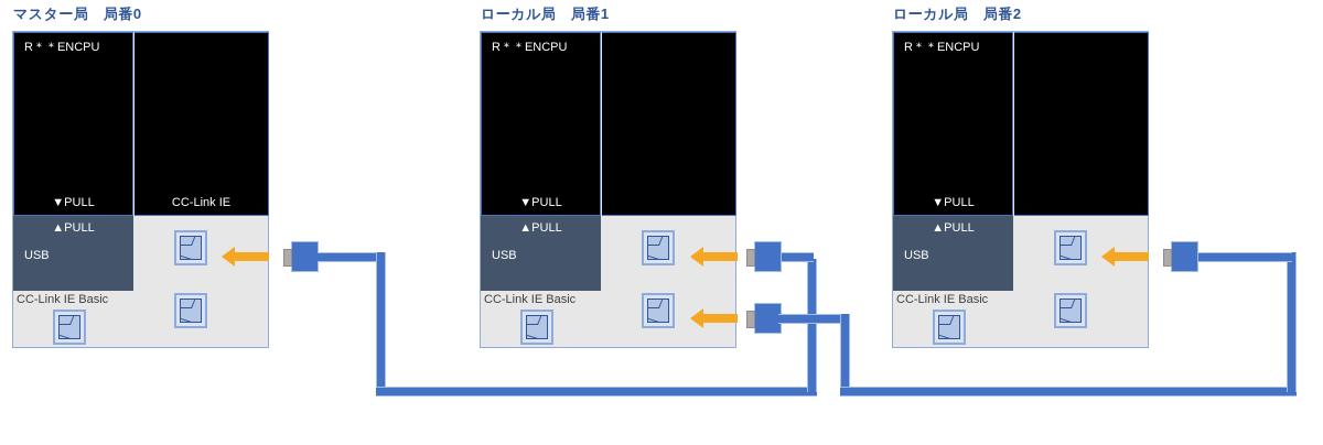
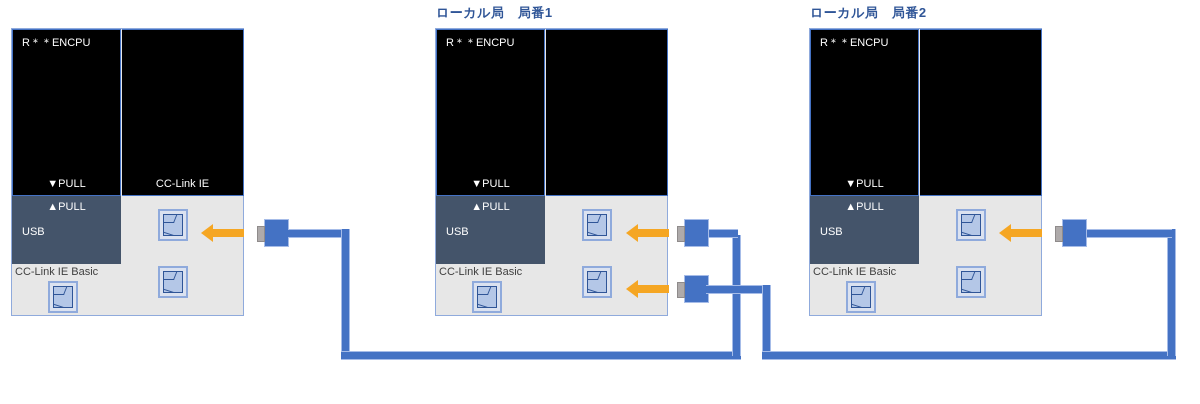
- マスター局 局番0
  R＊＊ENCPU
  ▼PULL
  CC-Link IE
  ▲PULL
  USB
  CC-Link IE Basic
  ローカル局 局番1
  R＊＊ENCPU
  ▼PULL
  ▲PULL
  USB
  CC-Link IE Basic
  ローカル局 局番2
  R＊＊ENCPU
  ▼PULL
  ▲PULL
  USB
  CC-Link IE Basic
